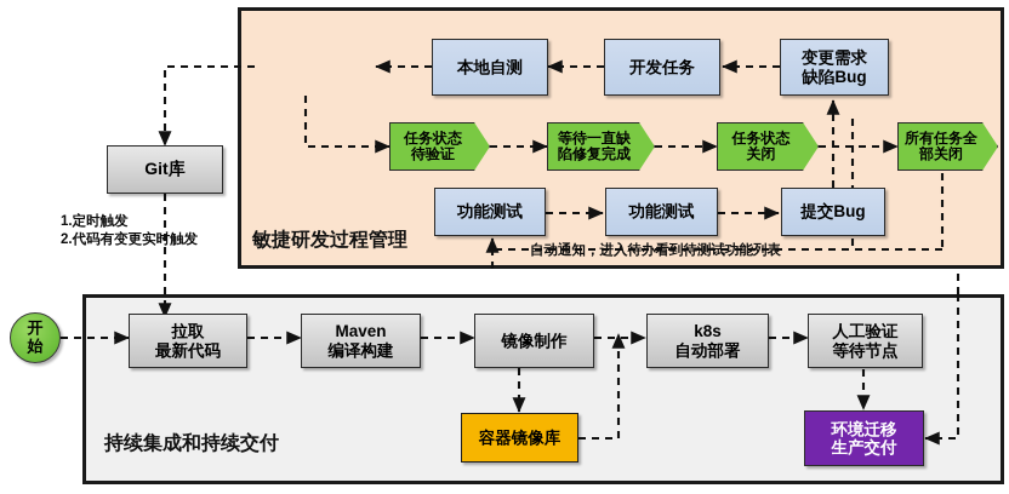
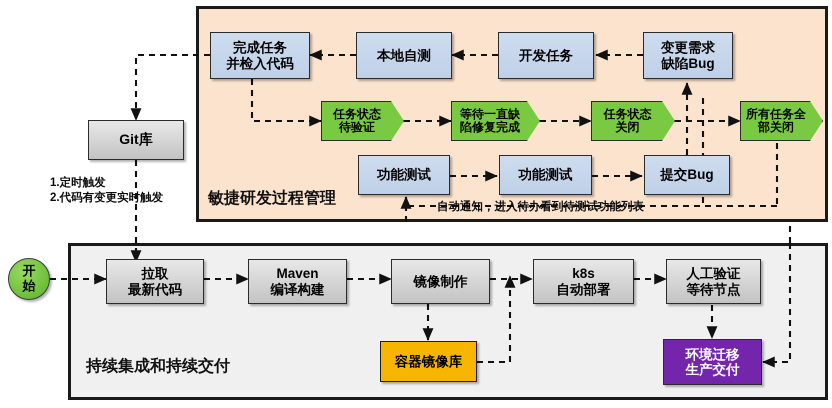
  敏捷研发过程管理
  持续集成和持续交付
+ 完成任务
+ 并检入代码
  本地自测
  开发任务
  变更需求
  缺陷Bug
  任务状态
  待验证
  等待一直缺
  陷修复完成
  任务状态
  关闭
  所有任务全
  部关闭
  功能测试
  功能测试
  提交Bug
  自动通知，进入待办看到待测试功能列表
  Git库
  1.定时触发
  2.代码有变更实时触发
  开
  始
  拉取
  最新代码
  Maven
  编译构建
  镜像制作
  k8s
  自动部署
  人工验证
  等待节点
  容器镜像库
  环境迁移
  生产交付
